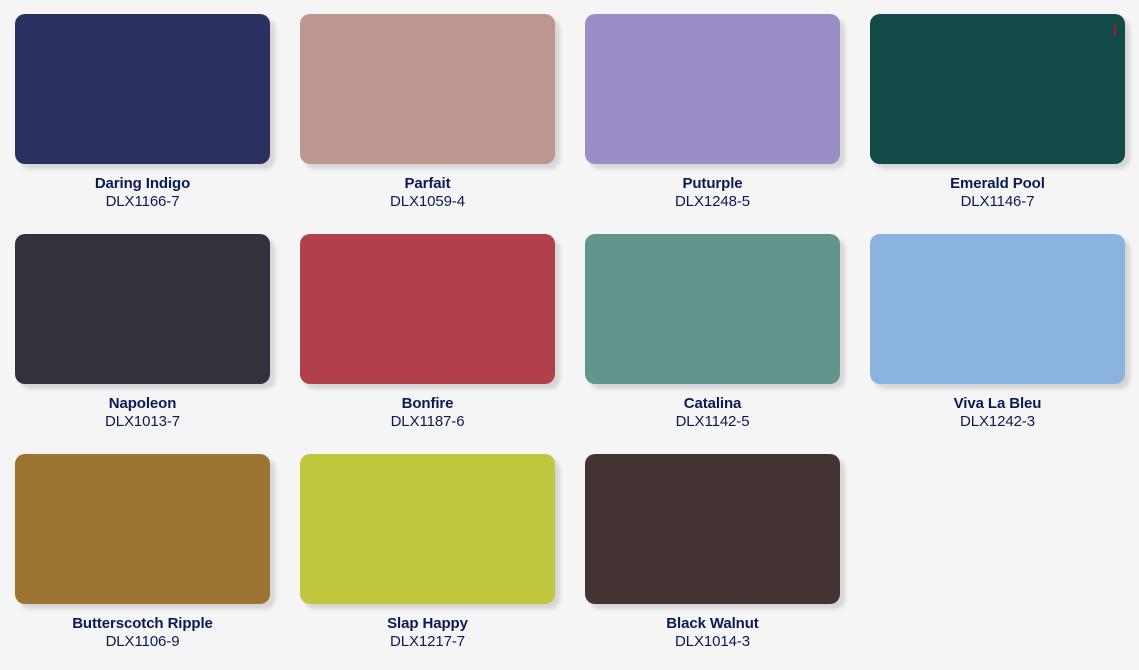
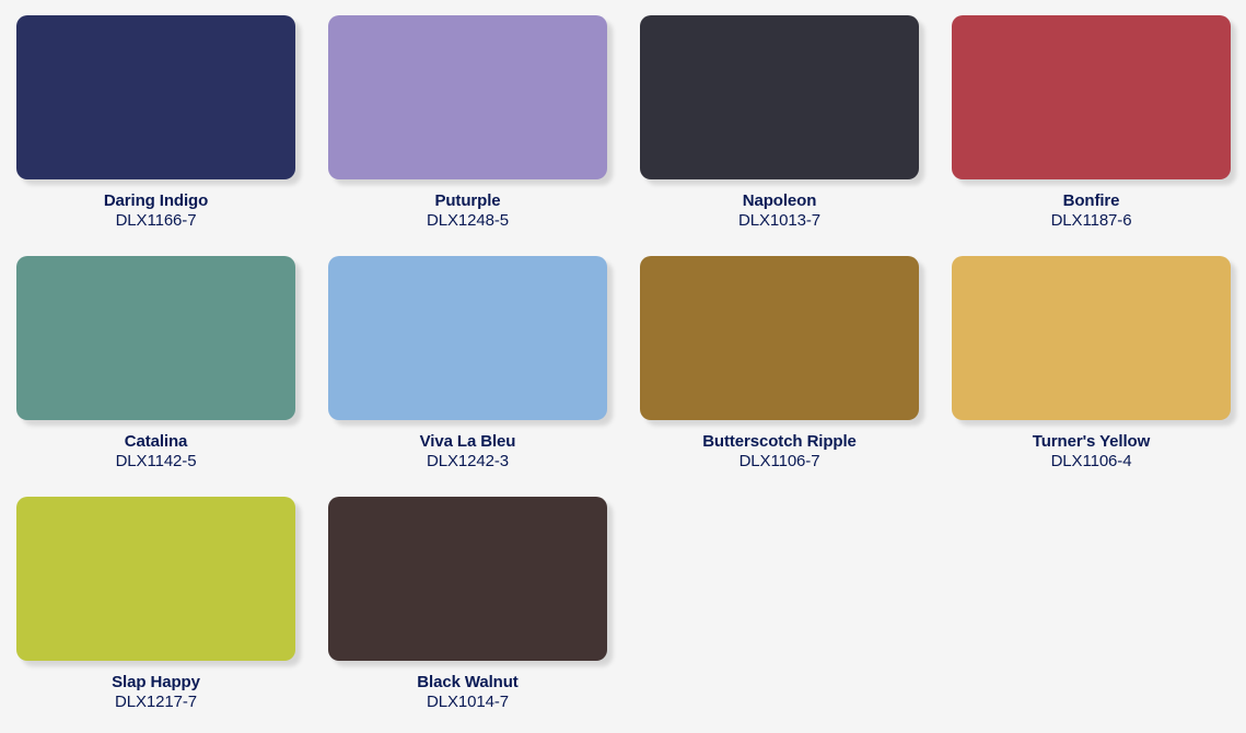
  Daring Indigo
  DLX1166-7
- Parfait
- DLX1059-4
  Puturple
  DLX1248-5
- Emerald Pool
- DLX1146-7
  Napoleon
  DLX1013-7
  Bonfire
  DLX1187-6
  Catalina
  DLX1142-5
  Viva La Bleu
  DLX1242-3
  Butterscotch Ripple
- DLX1106-9
+ DLX1106-7
+ Turner's Yellow
+ DLX1106-4
  Slap Happy
  DLX1217-7
  Black Walnut
- DLX1014-3
+ DLX1014-7
